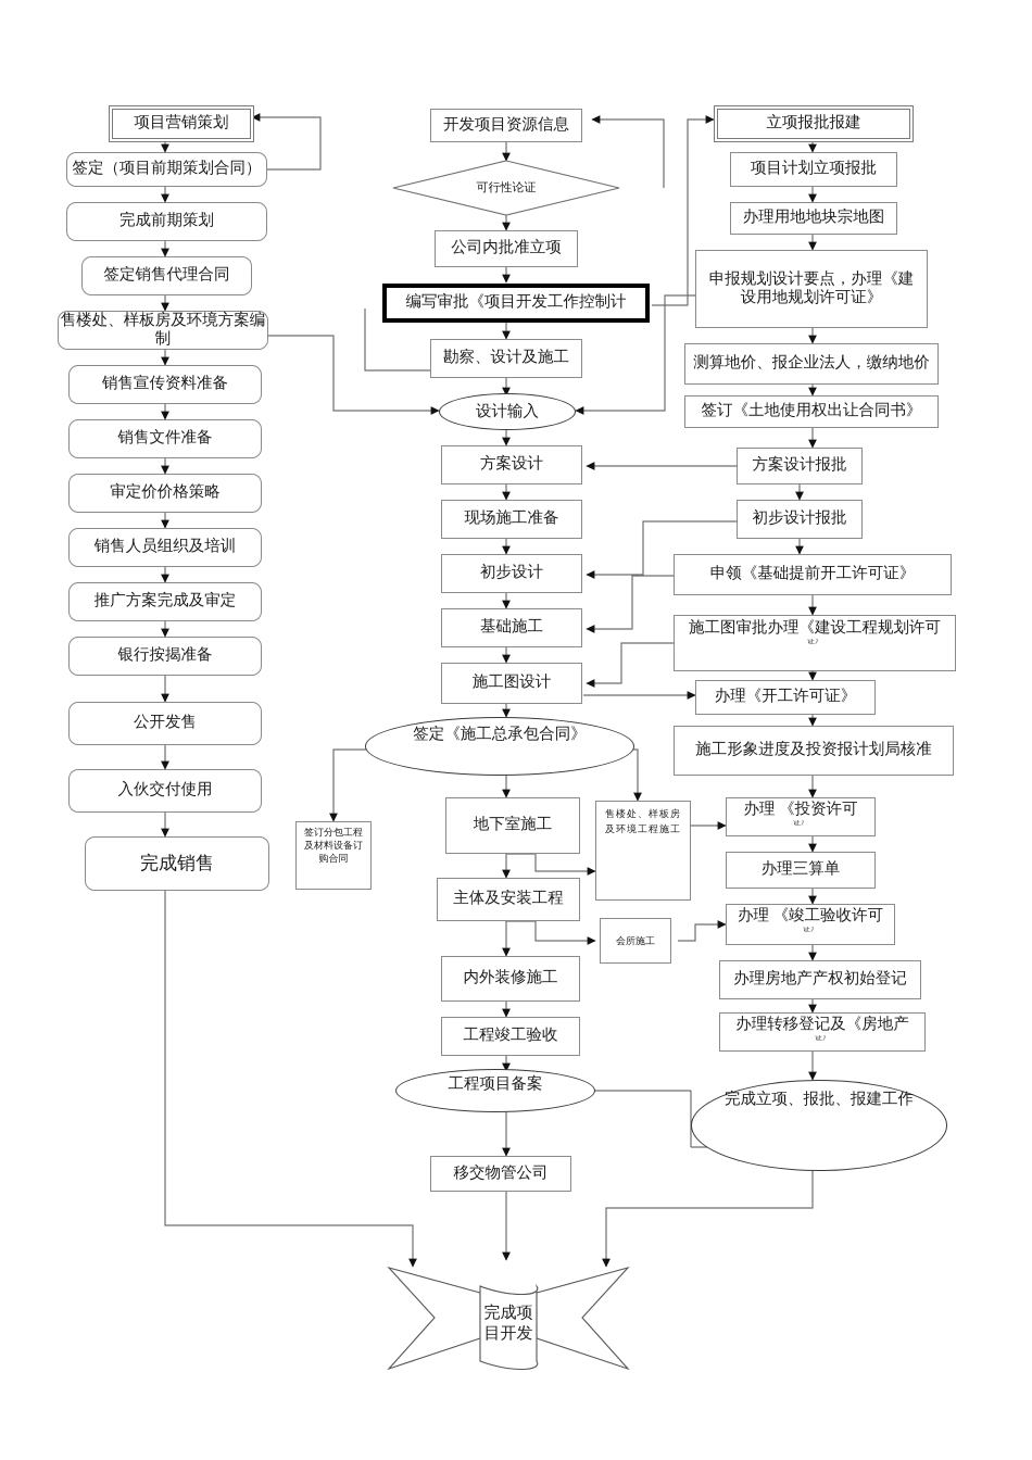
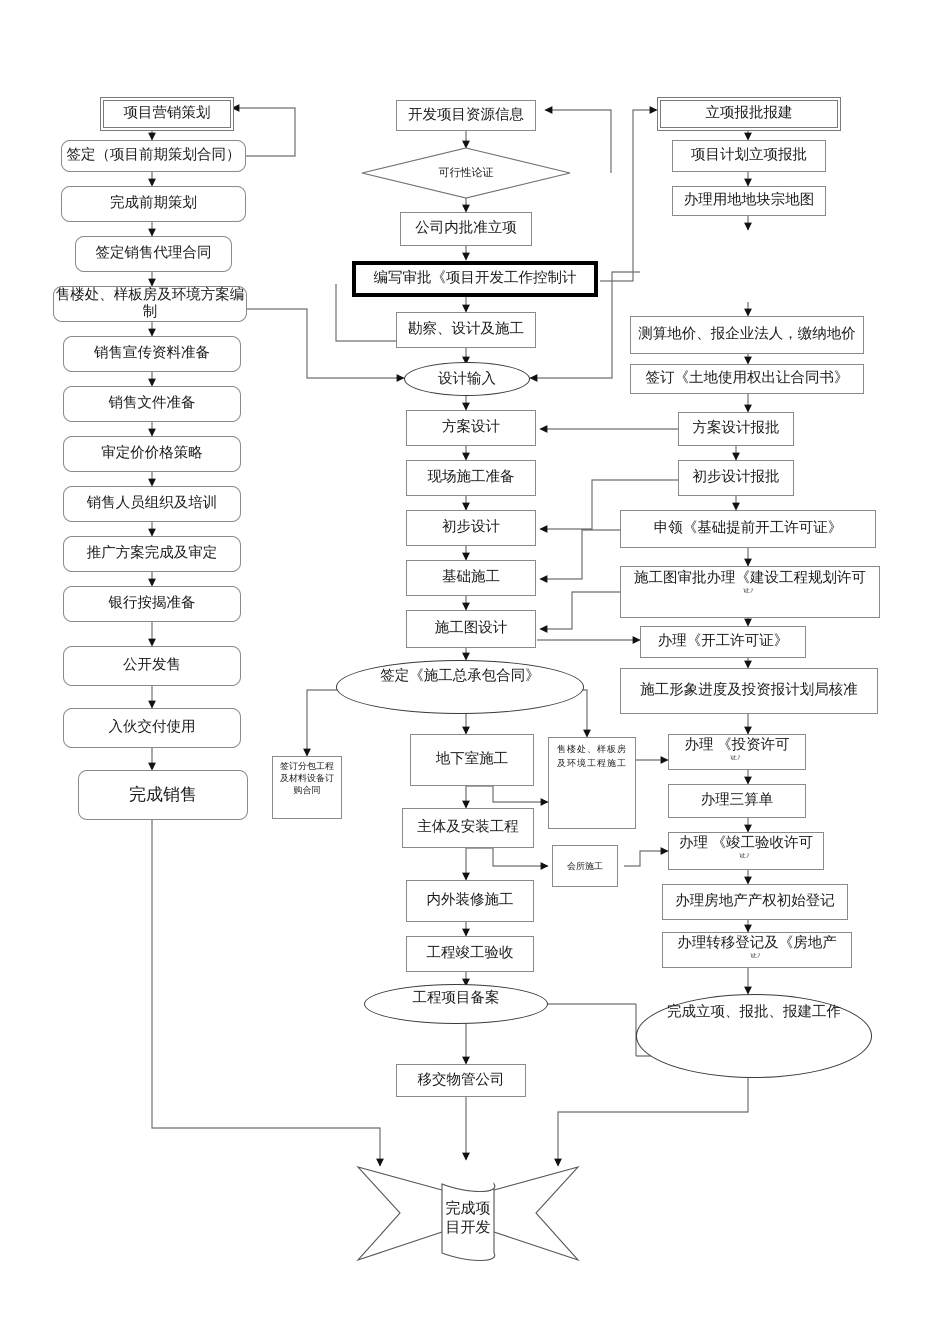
  项目营销策划
  签定（项目前期策划合同）
  完成前期策划
  签定销售代理合同
  售楼处、样板房及环境方案编制
  销售宣传资料准备
  销售文件准备
  审定价价格策略
  销售人员组织及培训
  推广方案完成及审定
  银行按揭准备
  公开发售
  入伙交付使用
  完成销售
  开发项目资源信息
  可行性论证
  公司内批准立项
  编写审批《项目开发工作控制计
  勘察、设计及施工
  设计输入
  方案设计
  现场施工准备
  初步设计
  基础施工
  施工图设计
  签定《施工总承包合同》
  地下室施工
  主体及安装工程
  内外装修施工
  工程竣工验收
  工程项目备案
  移交物管公司
  完成项
  目开发
  签订分包工程及材料设备订购合同
  售楼处、样板房及环境工程施工
  会所施工
  立项报批报建
  项目计划立项报批
  办理用地地块宗地图
- 申报规划设计要点，办理《建设用地规划许可证》
  测算地价、报企业法人，缴纳地价
  签订《土地使用权出让合同书》
  方案设计报批
  初步设计报批
  申领《基础提前开工许可证》
  施工图审批办理《建设工程规划许可
  证》
  办理《开工许可证》
  施工形象进度及投资报计划局核准
  办理 《投资许可
  证》
  办理三算单
  办理 《竣工验收许可
  证》
  办理房地产产权初始登记
  办理转移登记及《房地产
  证》
  完成立项、报批、报建工作
